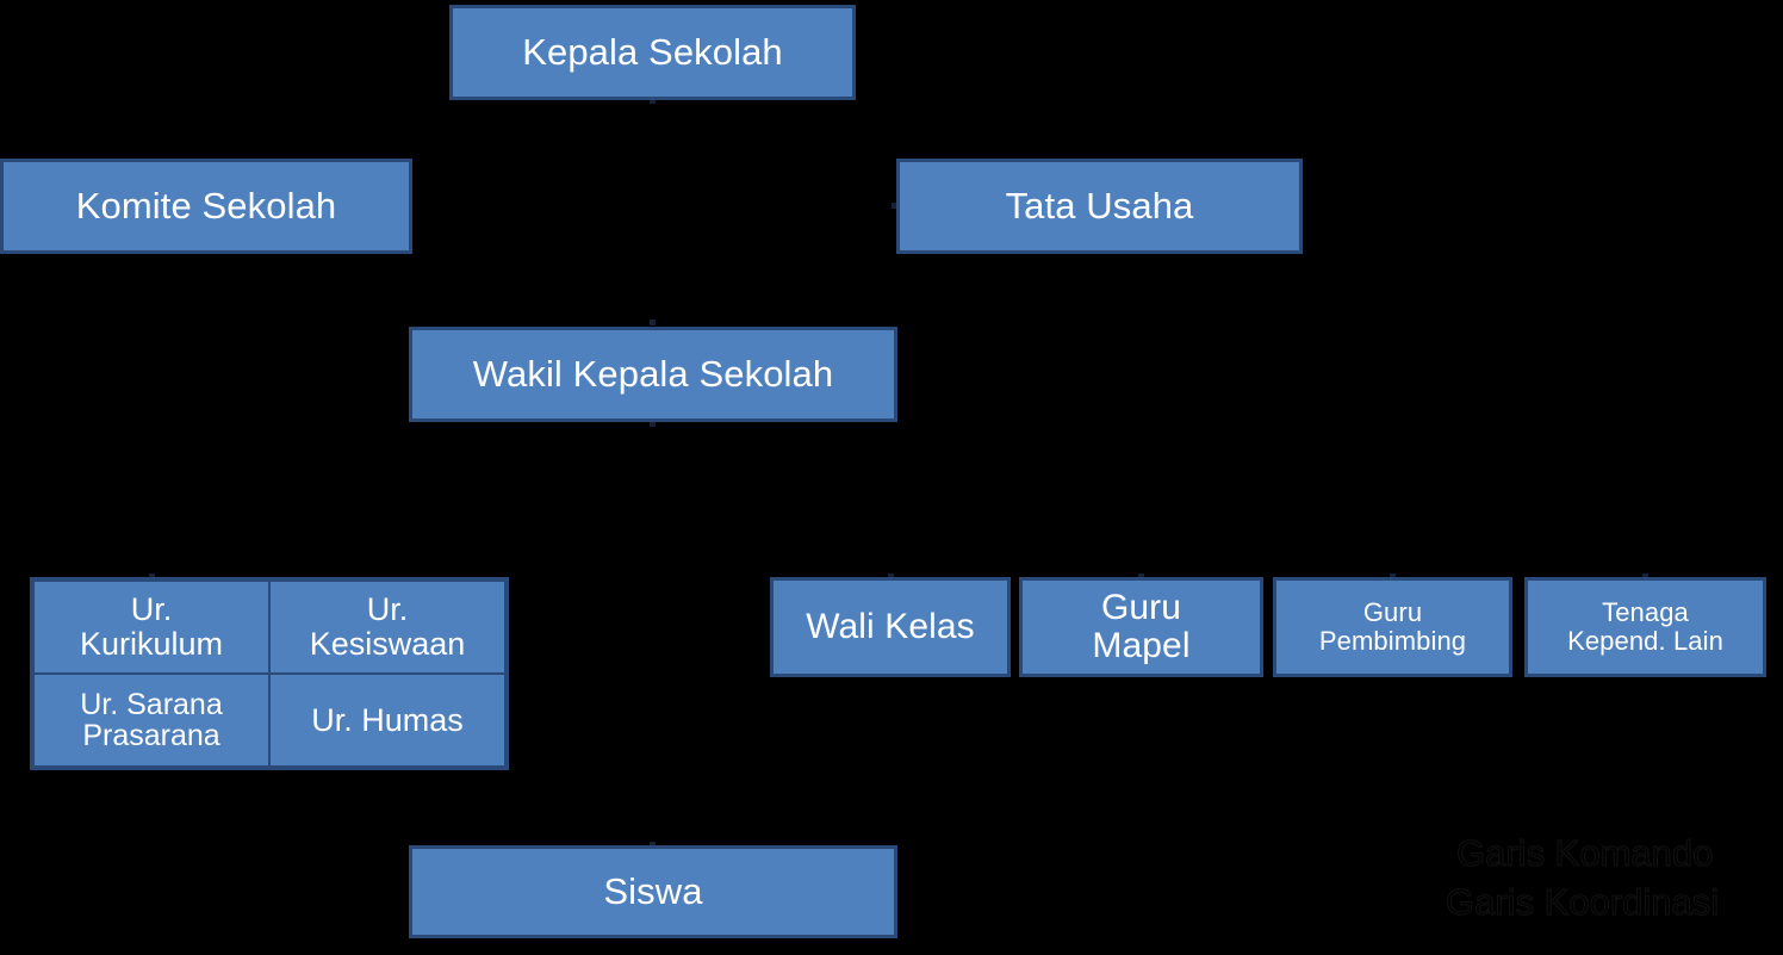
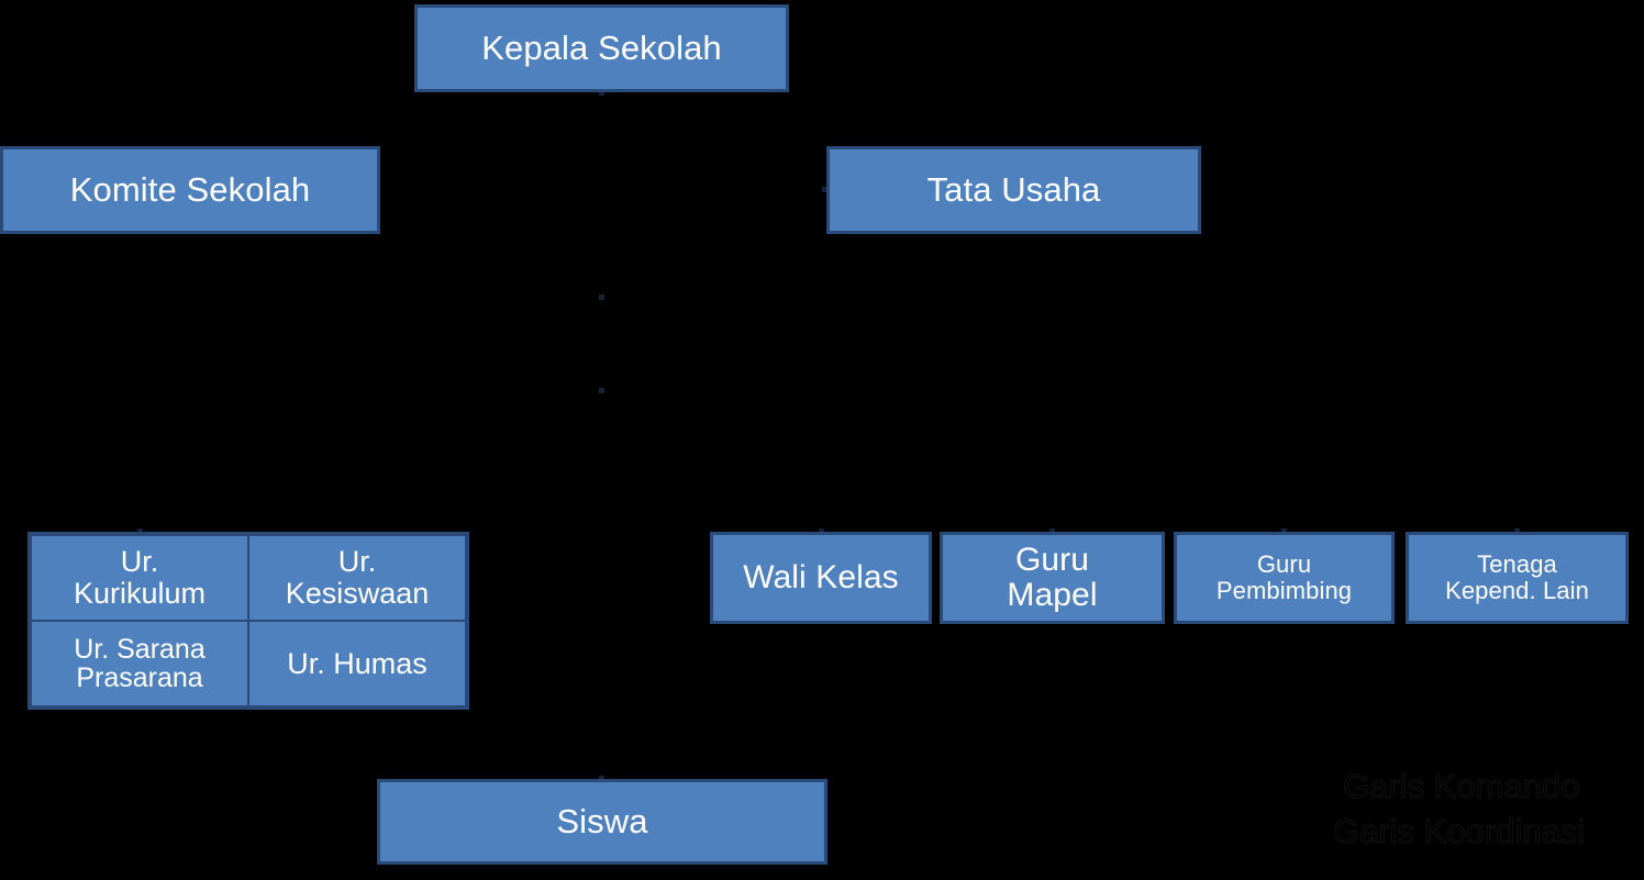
  Kepala Sekolah
  Komite Sekolah
  Tata Usaha
- Wakil Kepala Sekolah
  Ur.
  Kurikulum
  Ur.
  Kesiswaan
  Ur. Sarana
  Prasarana
  Ur. Humas
  Wali Kelas
  Guru
  Mapel
  Guru
  Pembimbing
  Tenaga
  Kepend. Lain
  Siswa
